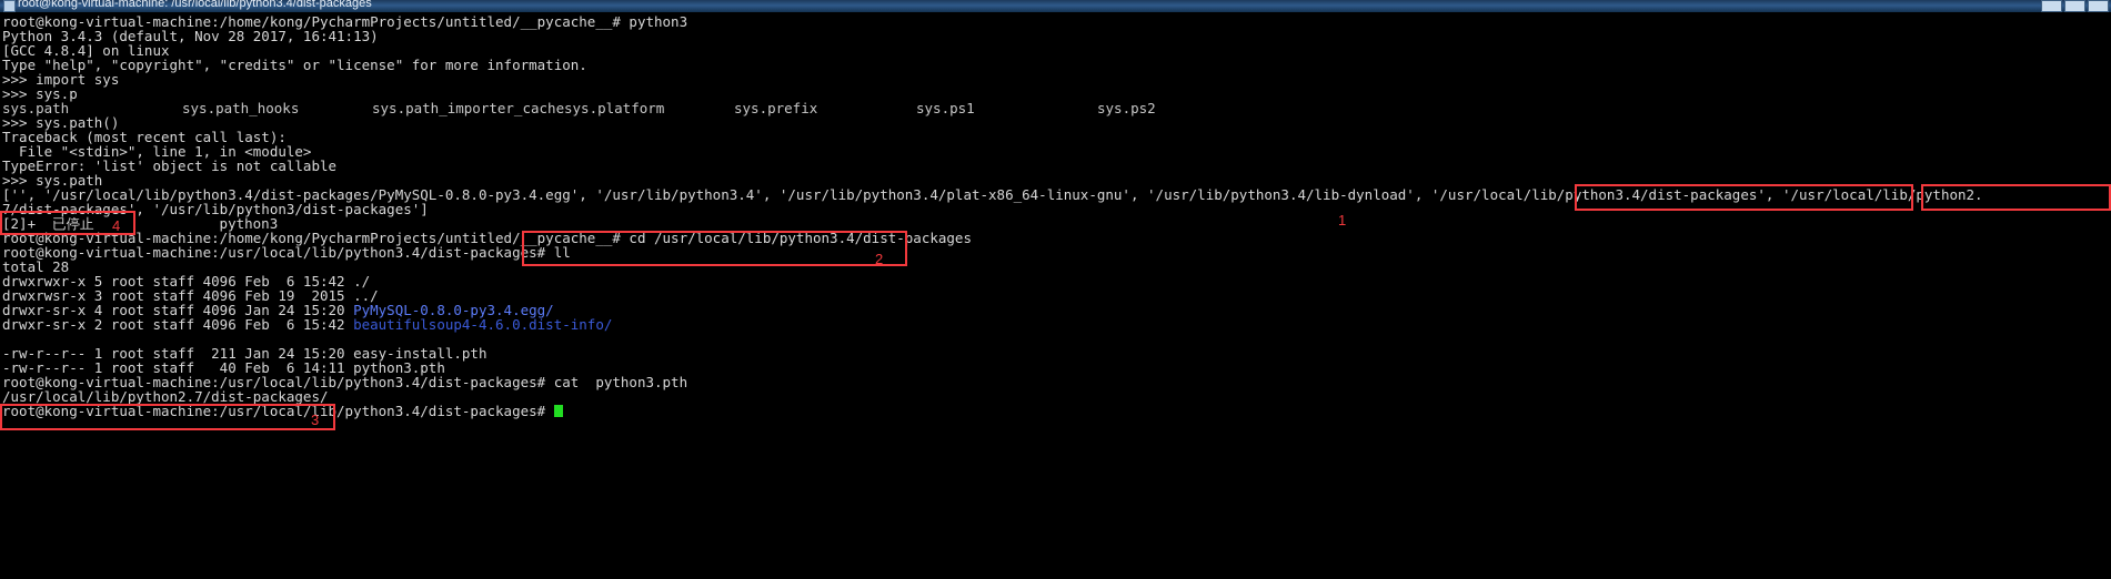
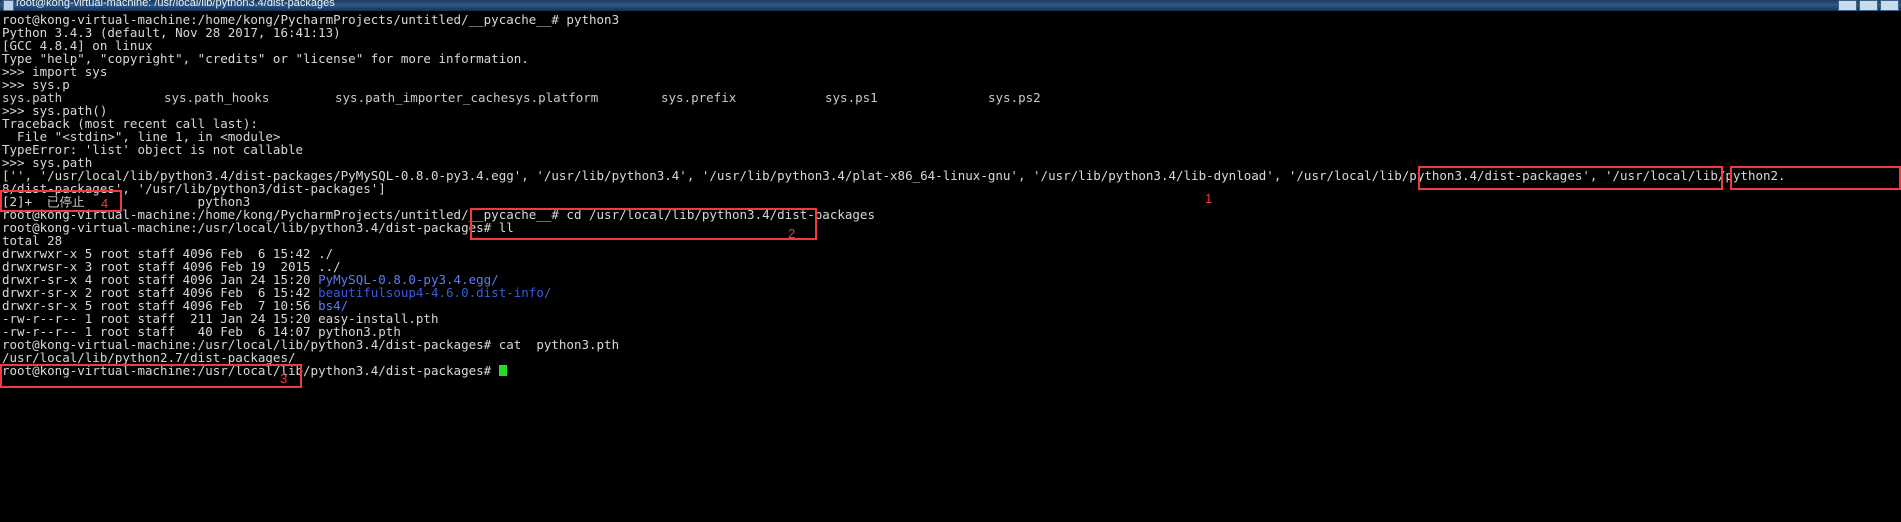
  root@kong-virtual-machine: /usr/local/lib/python3.4/dist-packages
  root@kong-virtual-machine:/home/kong/PycharmProjects/untitled/__pycache__# python3
  Python 3.4.3 (default, Nov 28 2017, 16:41:13)
  [GCC 4.8.4] on linux
  Type "help", "copyright", "credits" or "license" for more information.
  >>> import sys
  >>> sys.p
  sys.path
  sys.path_hooks
  sys.path_importer_cache
  sys.platform
  sys.prefix
  sys.ps1
  sys.ps2
  >>> sys.path()
  Traceback (most recent call last):
  File "<stdin>", line 1, in <module>
  TypeError: 'list' object is not callable
  >>> sys.path
  ['', '/usr/local/lib/python3.4/dist-packages/PyMySQL-0.8.0-py3.4.egg', '/usr/lib/python3.4', '/usr/lib/python3.4/plat-x86_64-linux-gnu', '/usr/lib/python3.4/lib-dynload', '/usr/local/lib/python3.4/dist-packages', '/usr/local/lib/python2.
- 7/dist-packages', '/usr/lib/python3/dist-packages']
+ 8/dist-packages', '/usr/lib/python3/dist-packages']
  [2]+ 已停止 python3
  root@kong-virtual-machine:/home/kong/PycharmProjects/untitled/__pycache__# cd /usr/local/lib/python3.4/dist-packages
  root@kong-virtual-machine:/usr/local/lib/python3.4/dist-packages# ll
  total 28
  drwxrwxr-x 5 root staff 4096 Feb 6 15:42 ./
  drwxrwsr-x 3 root staff 4096 Feb 19 2015 ../
  drwxr-sr-x 4 root staff 4096 Jan 24 15:20 PyMySQL-0.8.0-py3.4.egg/
  drwxr-sr-x 2 root staff 4096 Feb 6 15:42 beautifulsoup4-4.6.0.dist-info/
+ drwxr-sr-x 5 root staff 4096 Feb 7 10:56 bs4/
  -rw-r--r-- 1 root staff 211 Jan 24 15:20 easy-install.pth
- -rw-r--r-- 1 root staff 40 Feb 6 14:11 python3.pth
+ -rw-r--r-- 1 root staff 40 Feb 6 14:07 python3.pth
  root@kong-virtual-machine:/usr/local/lib/python3.4/dist-packages# cat python3.pth
  /usr/local/lib/python2.7/dist-packages/
  root@kong-virtual-machine:/usr/local/lib/python3.4/dist-packages#
  1
  2
  3
  4
